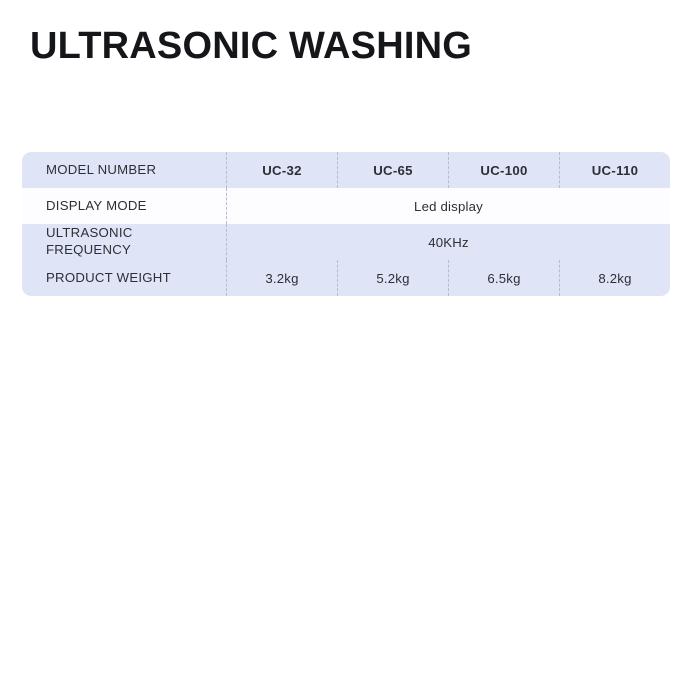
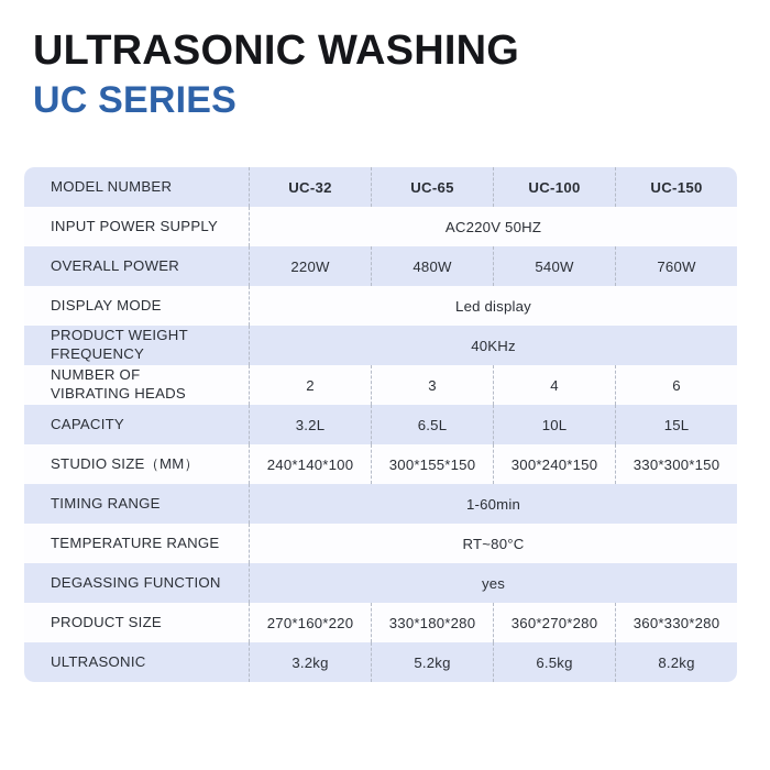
  ULTRASONIC WASHING
+ UC SERIES
- MODEL NUMBER	UC-32	UC-65	UC-100	UC-110
+ MODEL NUMBER	UC-32	UC-65	UC-100	UC-150
+ INPUT POWER SUPPLY	AC220V 50HZ
+ OVERALL POWER	220W	480W	540W	760W
  DISPLAY MODE	Led display
- ULTRASONICFREQUENCY	40KHz
+ PRODUCT WEIGHTFREQUENCY	40KHz
+ NUMBER OFVIBRATING HEADS	2	3	4	6
+ CAPACITY	3.2L	6.5L	10L	15L
+ STUDIO SIZE（MM）	240*140*100	300*155*150	300*240*150	330*300*150
+ TIMING RANGE	1-60min
+ TEMPERATURE RANGE	RT~80°C
+ DEGASSING FUNCTION	yes
+ PRODUCT SIZE	270*160*220	330*180*280	360*270*280	360*330*280
- PRODUCT WEIGHT	3.2kg	5.2kg	6.5kg	8.2kg
+ ULTRASONIC	3.2kg	5.2kg	6.5kg	8.2kg
